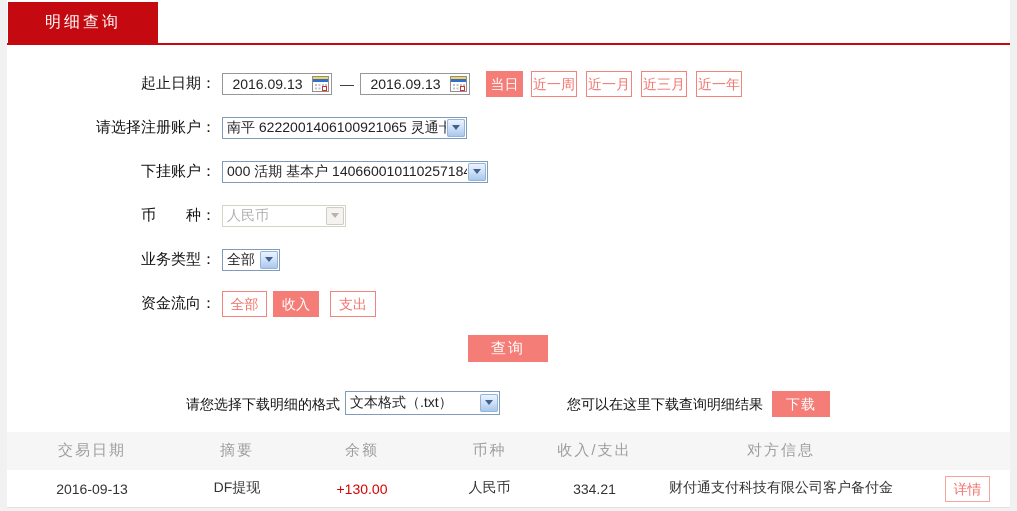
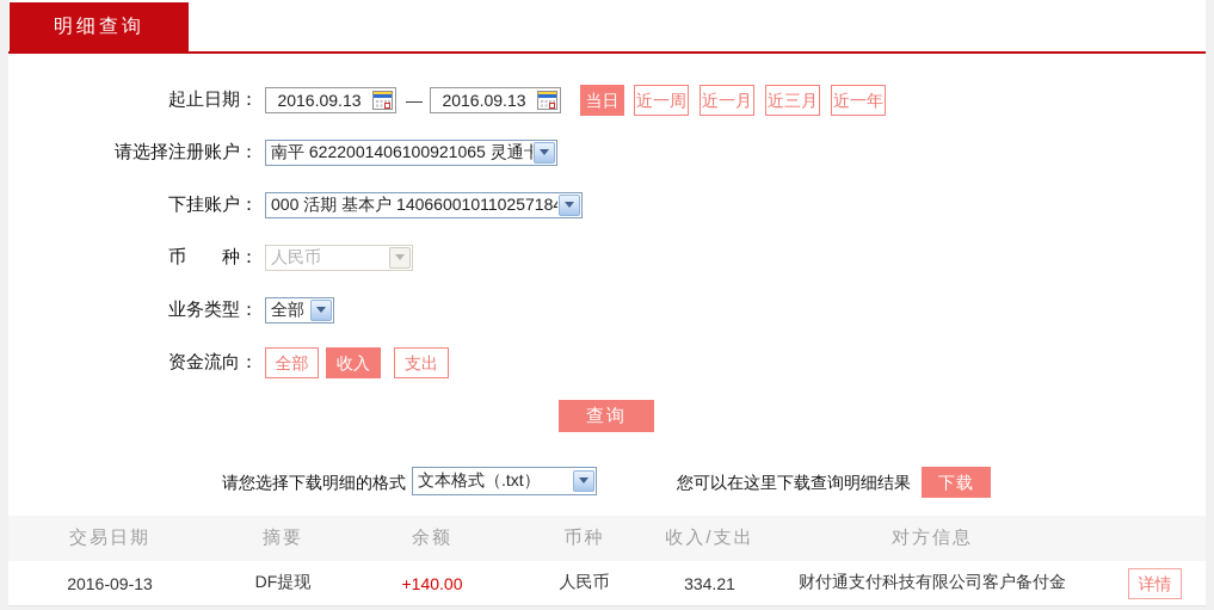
  明细查询
  起止日期：
  2016.09.13
  —
  2016.09.13
  当日
  近一周
  近一月
  近三月
  近一年
  请选择注册账户：
  南平 6222001406100921065 灵通卡
  下挂账户：
  000 活期 基本户 14066001011025718
  币 种：
  人民币
  业务类型：
  全部
  资金流向：
  全部
  收入
  支出
  查询
  请您选择下载明细的格式
  文本格式（.txt）
  您可以在这里下载查询明细结果
  下载
  交易日期
  摘要
  余额
  币种
  收入/支出
  对方信息
  2016-09-13
  DF提现
- +130.00
+ +140.00
  人民币
  334.21
  财付通支付科技有限公司客户备付金
  详情
